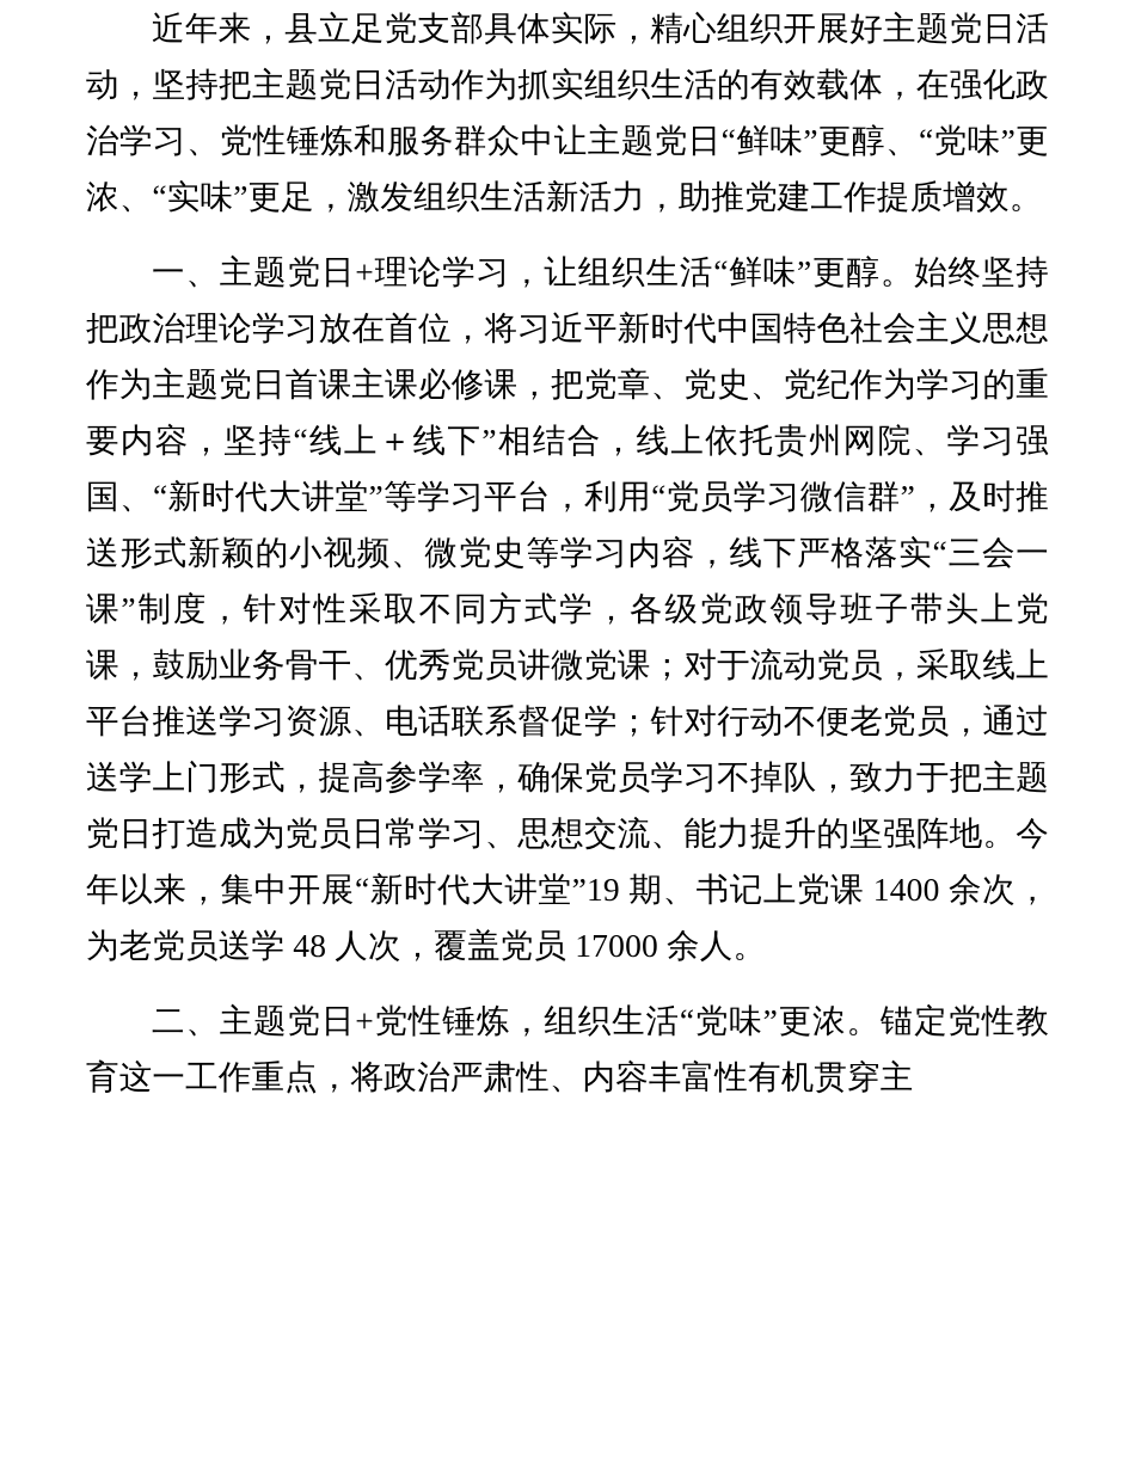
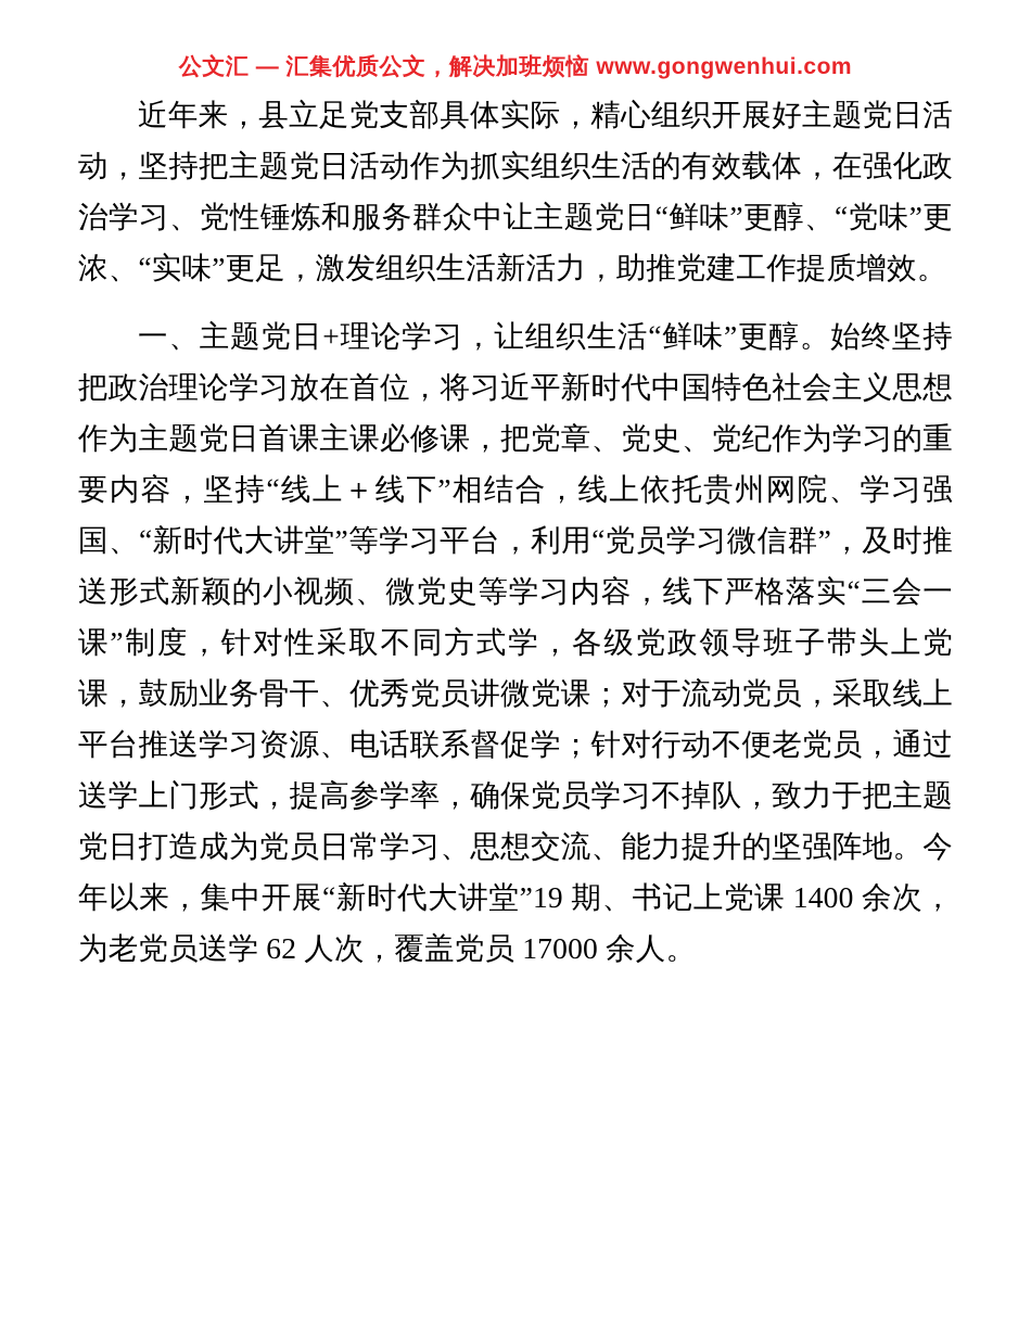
+ 公文汇 — 汇集优质公文，解决加班烦恼 www.gongwenhui.com
  近年来，县立足党支部具体实际，精心组织开展好主题党日活动，坚持把主题党日活动作为抓实组织生活的有效载体，在强化政治学习、党性锤炼和服务群众中让主题党日“鲜味”更醇、“党味”更浓、“实味”更足，激发组织生活新活力，助推党建工作提质增效。
- 一、主题党日+理论学习，让组织生活“鲜味”更醇。始终坚持把政治理论学习放在首位，将习近平新时代中国特色社会主义思想作为主题党日首课主课必修课，把党章、党史、党纪作为学习的重要内容，坚持“线上＋线下”相结合，线上依托贵州网院、学习强国、“新时代大讲堂”等学习平台，利用“党员学习微信群”，及时推送形式新颖的小视频、微党史等学习内容，线下严格落实“三会一课”制度，针对性采取不同方式学，各级党政领导班子带头上党课，鼓励业务骨干、优秀党员讲微党课；对于流动党员，采取线上平台推送学习资源、电话联系督促学；针对行动不便老党员，通过送学上门形式，提高参学率，确保党员学习不掉队，致力于把主题党日打造成为党员日常学习、思想交流、能力提升的坚强阵地。今年以来，集中开展“新时代大讲堂”19 期、书记上党课 1400 余次，为老党员送学 48 人次，覆盖党员 17000 余人。
+ 一、主题党日+理论学习，让组织生活“鲜味”更醇。始终坚持把政治理论学习放在首位，将习近平新时代中国特色社会主义思想作为主题党日首课主课必修课，把党章、党史、党纪作为学习的重要内容，坚持“线上＋线下”相结合，线上依托贵州网院、学习强国、“新时代大讲堂”等学习平台，利用“党员学习微信群”，及时推送形式新颖的小视频、微党史等学习内容，线下严格落实“三会一课”制度，针对性采取不同方式学，各级党政领导班子带头上党课，鼓励业务骨干、优秀党员讲微党课；对于流动党员，采取线上平台推送学习资源、电话联系督促学；针对行动不便老党员，通过送学上门形式，提高参学率，确保党员学习不掉队，致力于把主题党日打造成为党员日常学习、思想交流、能力提升的坚强阵地。今年以来，集中开展“新时代大讲堂”19 期、书记上党课 1400 余次，为老党员送学 62 人次，覆盖党员 17000 余人。
- 二、主题党日+党性锤炼，组织生活“党味”更浓。锚定党性教育这一工作重点，将政治严肃性、内容丰富性有机贯穿主
